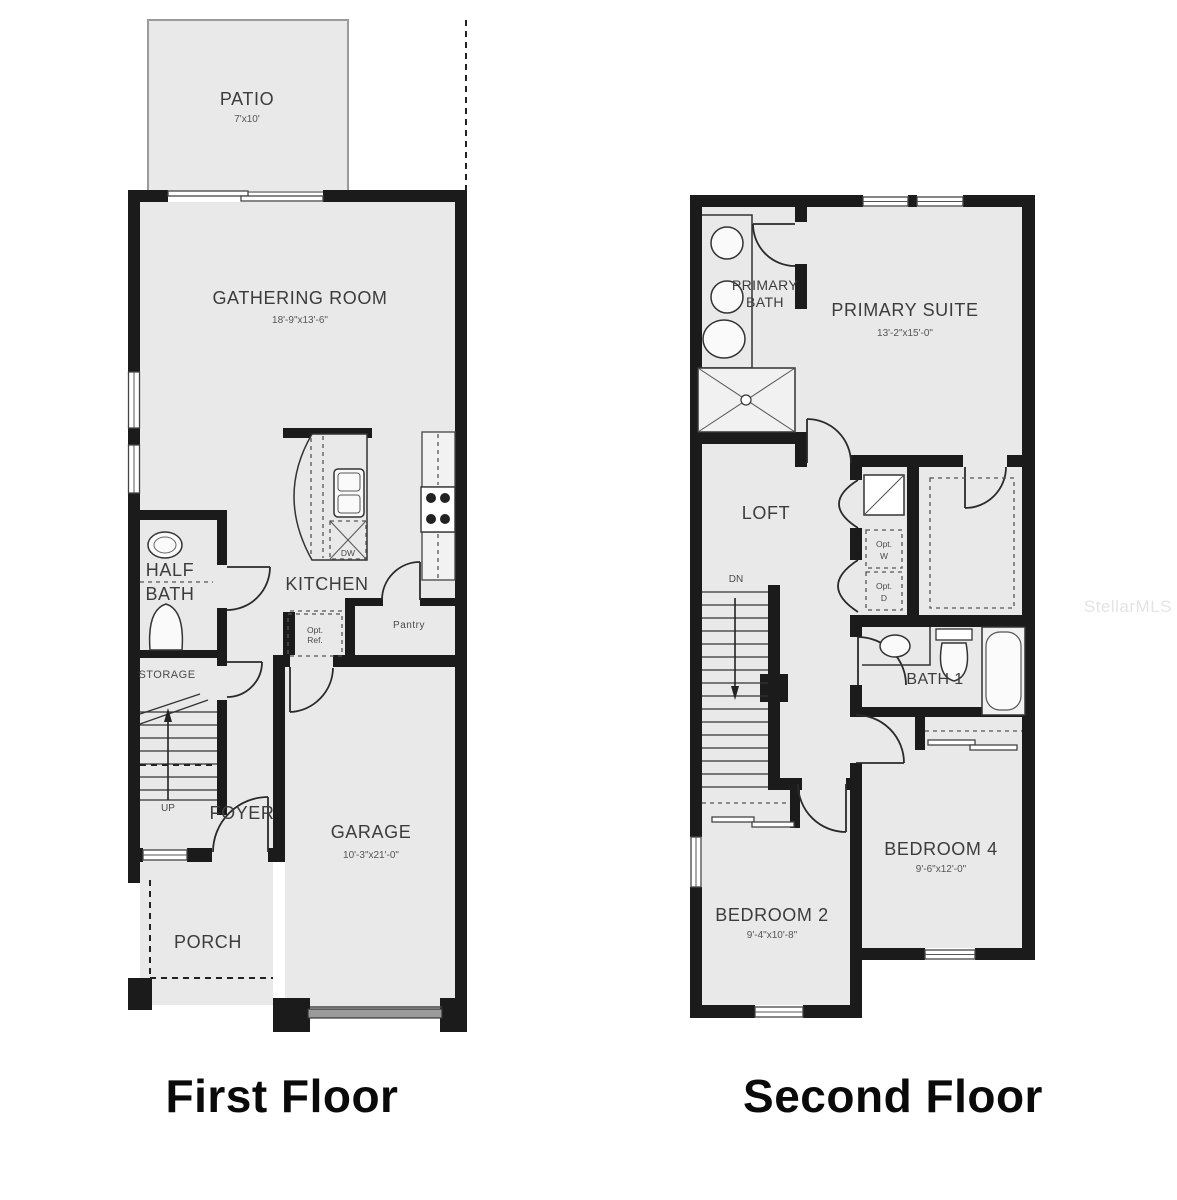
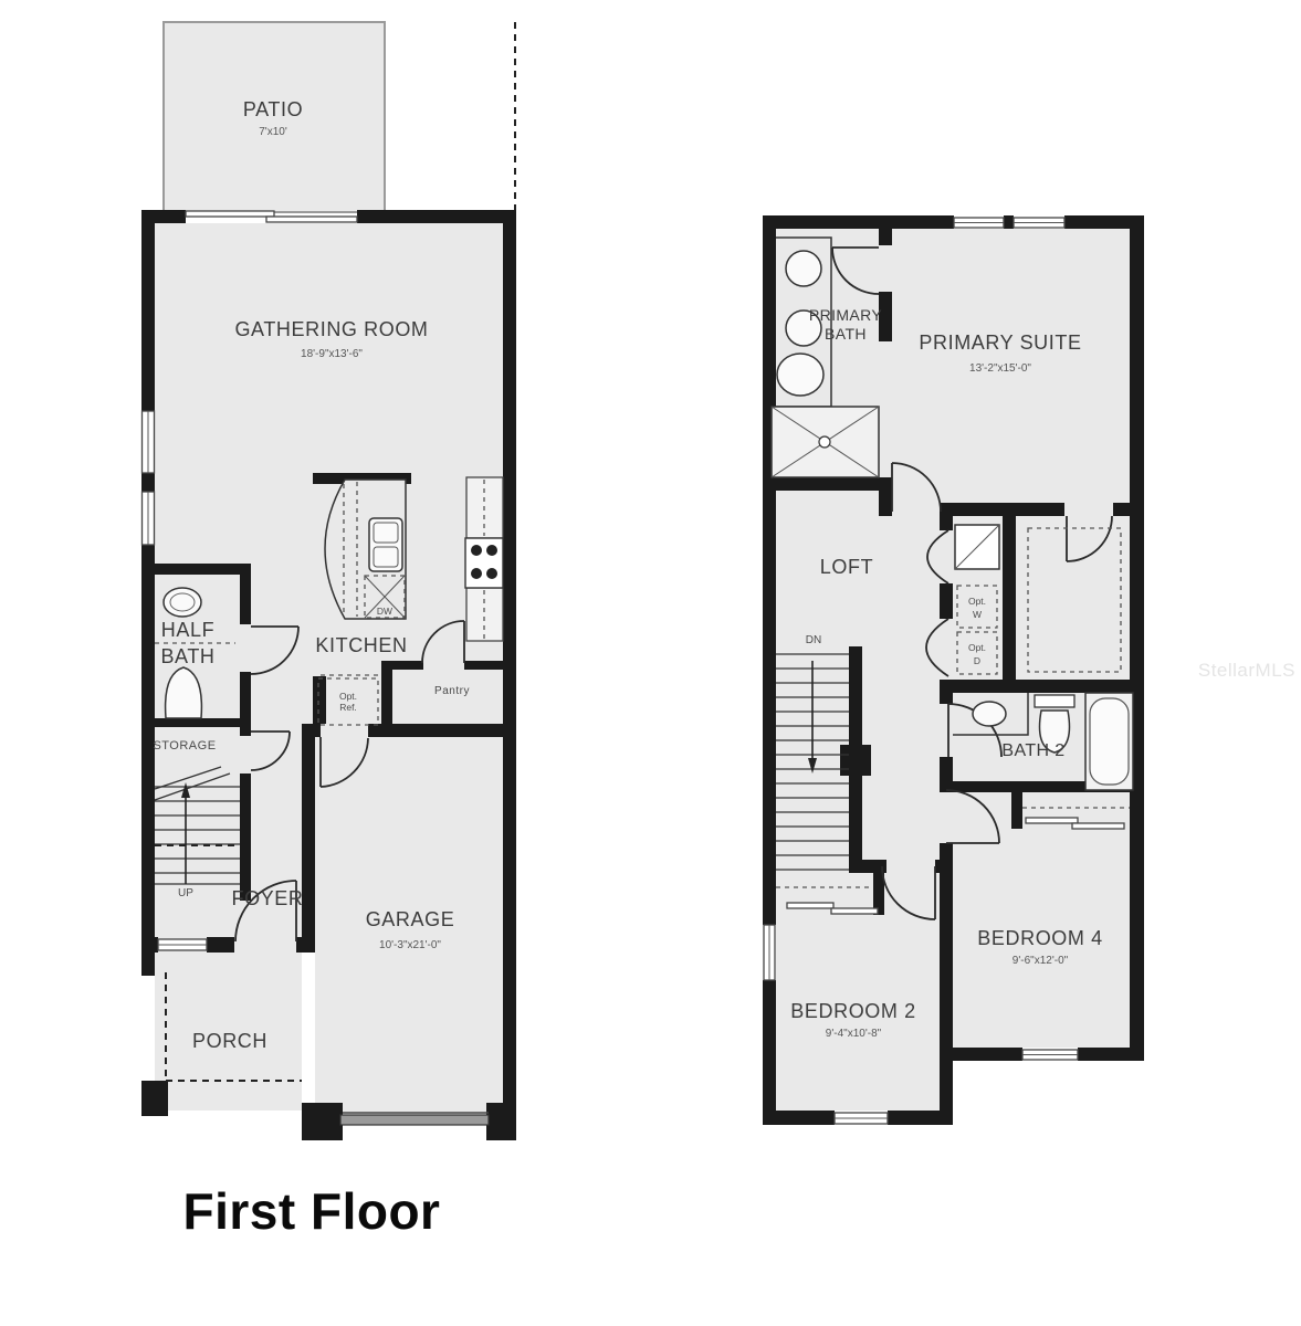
  DW
  Opt.
  Ref.
  UP
  PATIO
  7'x10'
  GATHERING ROOM
  18'-9"x13'-6"
  KITCHEN
  HALF
  BATH
  STORAGE
  FOYER
  PORCH
  GARAGE
  10'-3"x21'-0"
  Pantry
  Opt.
  W
  Opt.
  D
  DN
  PRIMARY
  BATH
  PRIMARY SUITE
  13'-2"x15'-0"
  LOFT
- BATH 1
+ BATH 2
  BEDROOM 4
  9'-6"x12'-0"
  BEDROOM 2
  9'-4"x10'-8"
  First Floor
- Second Floor
  StellarMLS
